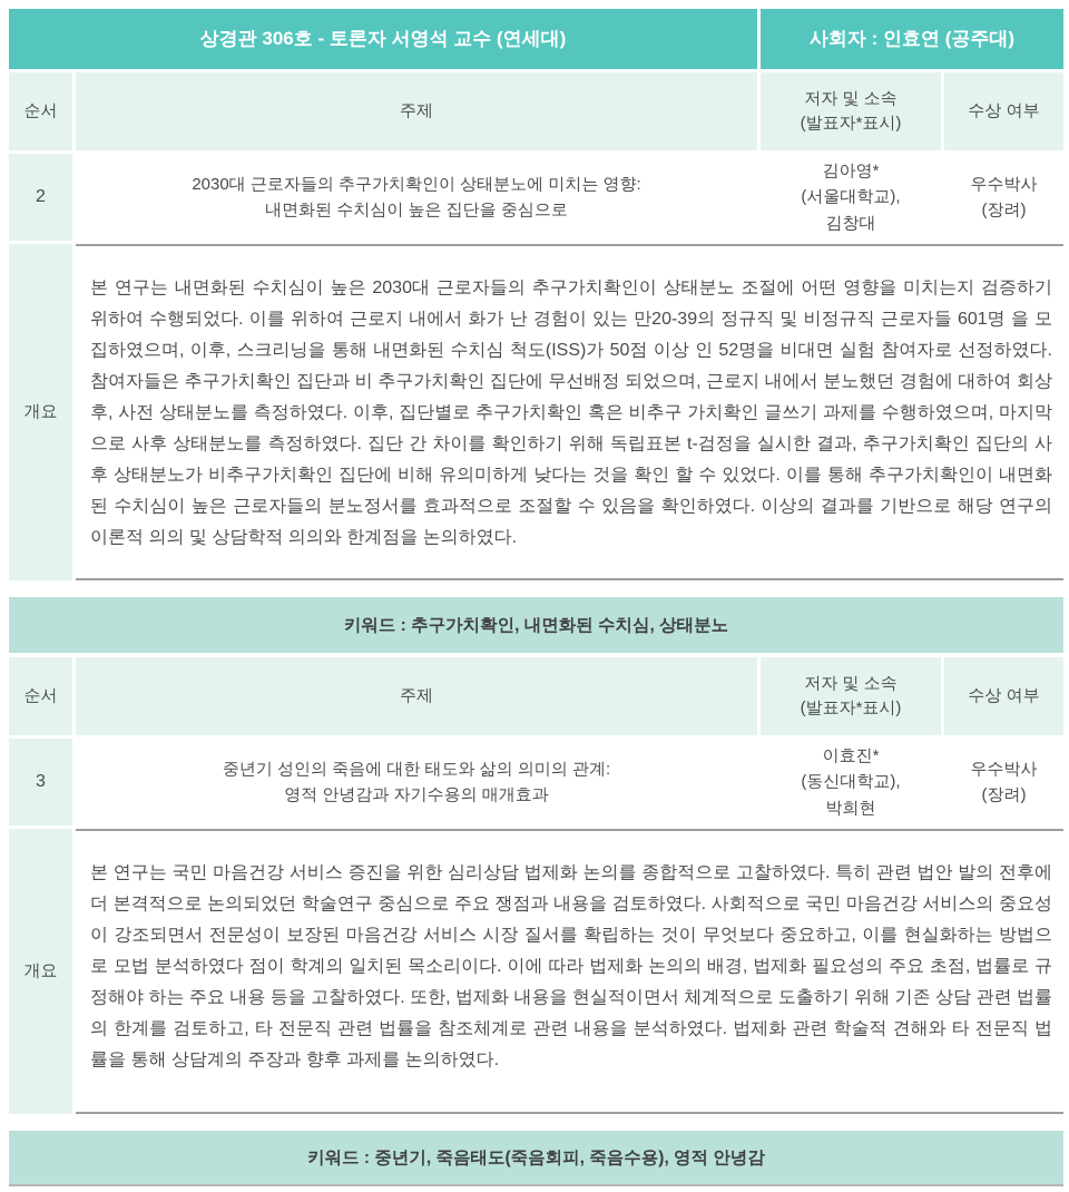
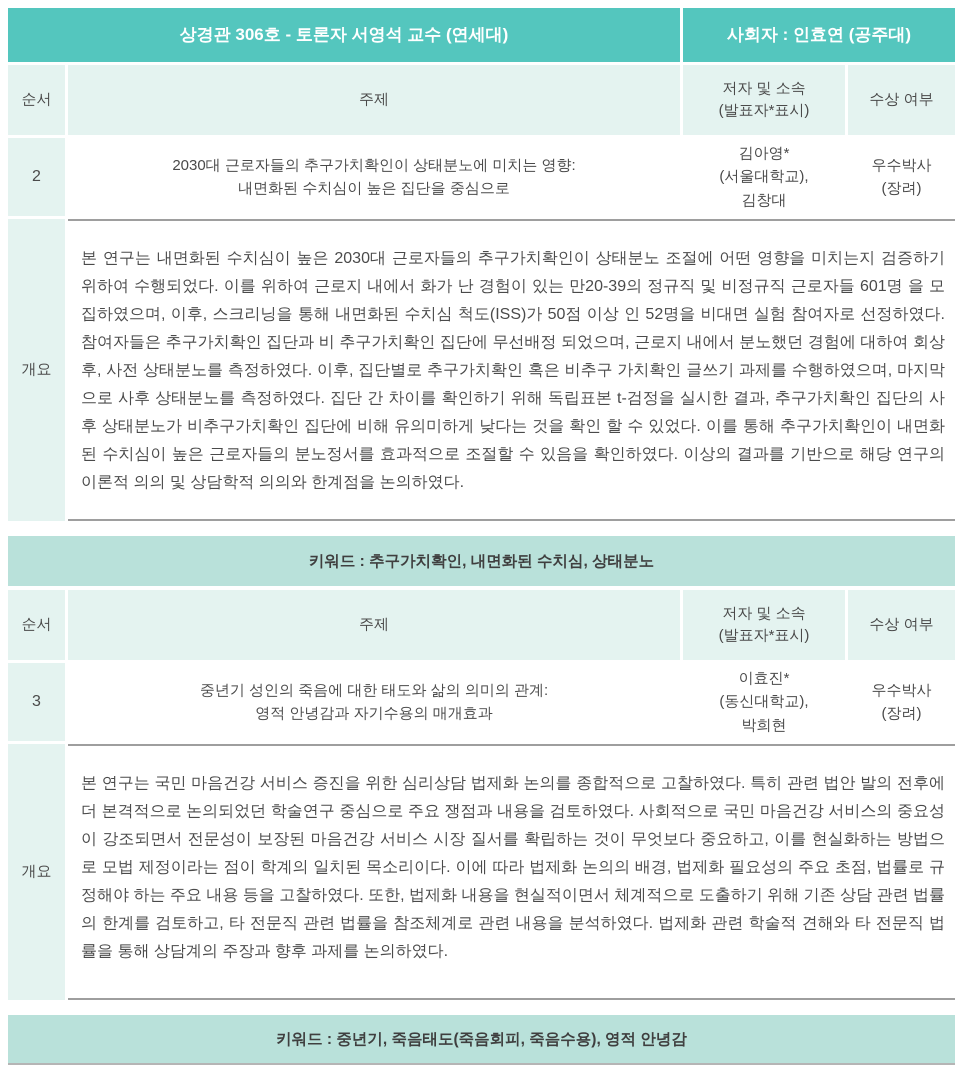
  상경관 306호 - 토론자 서영석 교수 (연세대)
  사회자 : 인효연 (공주대)
  순서
  주제
  저자 및 소속
  (발표자*표시)
  수상 여부
  2
  2030대 근로자들의 추구가치확인이 상태분노에 미치는 영향:
  내면화된 수치심이 높은 집단을 중심으로
  김아영*
  (서울대학교),
  김창대
  우수박사
  (장려)
  개요
  본 연구는 내면화된 수치심이 높은 2030대 근로자들의 추구가치확인이 상태분노 조절에 어떤 영향을 미치는지 검증하기 위하여 수행되었다. 이를 위하여 근로지 내에서 화가 난 경험이 있는 만20-39의 정규직 및 비정규직 근로자들 601명 을 모집하였으며, 이후, 스크리닝을 통해 내면화된 수치심 척도(ISS)가 50점 이상 인 52명을 비대면 실험 참여자로 선정하였다. 참여자들은 추구가치확인 집단과 비 추구가치확인 집단에 무선배정 되었으며, 근로지 내에서 분노했던 경험에 대하여 회상 후, 사전 상태분노를 측정하였다. 이후, 집단별로 추구가치확인 혹은 비추구 가치확인 글쓰기 과제를 수행하였으며, 마지막으로 사후 상태분노를 측정하였다. 집단 간 차이를 확인하기 위해 독립표본 t-검정을 실시한 결과, 추구가치확인 집단의 사후 상태분노가 비추구가치확인 집단에 비해 유의미하게 낮다는 것을 확인 할 수 있었다. 이를 통해 추구가치확인이 내면화된 수치심이 높은 근로자들의 분노정서를 효과적으로 조절할 수 있음을 확인하였다. 이상의 결과를 기반으로 해당 연구의 이론적 의의 및 상담학적 의의와 한계점을 논의하였다.
  키워드 : 추구가치확인, 내면화된 수치심, 상태분노
  순서
  주제
  저자 및 소속
  (발표자*표시)
  수상 여부
  3
  중년기 성인의 죽음에 대한 태도와 삶의 의미의 관계:
  영적 안녕감과 자기수용의 매개효과
  이효진*
  (동신대학교),
  박희현
  우수박사
  (장려)
  개요
- 본 연구는 국민 마음건강 서비스 증진을 위한 심리상담 법제화 논의를 종합적으로 고찰하였다. 특히 관련 법안 발의 전후에 더 본격적으로 논의되었던 학술연구 중심으로 주요 쟁점과 내용을 검토하였다. 사회적으로 국민 마음건강 서비스의 중요성이 강조되면서 전문성이 보장된 마음건강 서비스 시장 질서를 확립하는 것이 무엇보다 중요하고, 이를 현실화하는 방법으로 모법 분석하였다 점이 학계의 일치된 목소리이다. 이에 따라 법제화 논의의 배경, 법제화 필요성의 주요 초점, 법률로 규정해야 하는 주요 내용 등을 고찰하였다. 또한, 법제화 내용을 현실적이면서 체계적으로 도출하기 위해 기존 상담 관련 법률의 한계를 검토하고, 타 전문직 관련 법률을 참조체계로 관련 내용을 분석하였다. 법제화 관련 학술적 견해와 타 전문직 법률을 통해 상담계의 주장과 향후 과제를 논의하였다.
+ 본 연구는 국민 마음건강 서비스 증진을 위한 심리상담 법제화 논의를 종합적으로 고찰하였다. 특히 관련 법안 발의 전후에 더 본격적으로 논의되었던 학술연구 중심으로 주요 쟁점과 내용을 검토하였다. 사회적으로 국민 마음건강 서비스의 중요성이 강조되면서 전문성이 보장된 마음건강 서비스 시장 질서를 확립하는 것이 무엇보다 중요하고, 이를 현실화하는 방법으로 모법 제정이라는 점이 학계의 일치된 목소리이다. 이에 따라 법제화 논의의 배경, 법제화 필요성의 주요 초점, 법률로 규정해야 하는 주요 내용 등을 고찰하였다. 또한, 법제화 내용을 현실적이면서 체계적으로 도출하기 위해 기존 상담 관련 법률의 한계를 검토하고, 타 전문직 관련 법률을 참조체계로 관련 내용을 분석하였다. 법제화 관련 학술적 견해와 타 전문직 법률을 통해 상담계의 주장과 향후 과제를 논의하였다.
  키워드 : 중년기, 죽음태도(죽음회피, 죽음수용), 영적 안녕감
